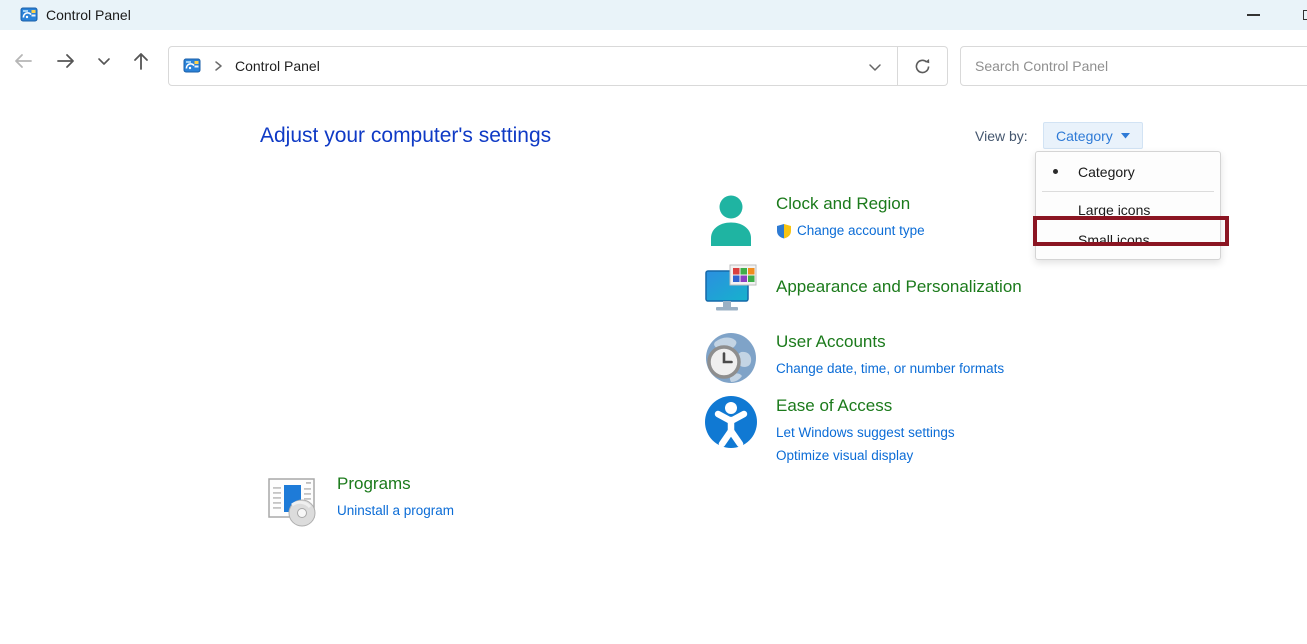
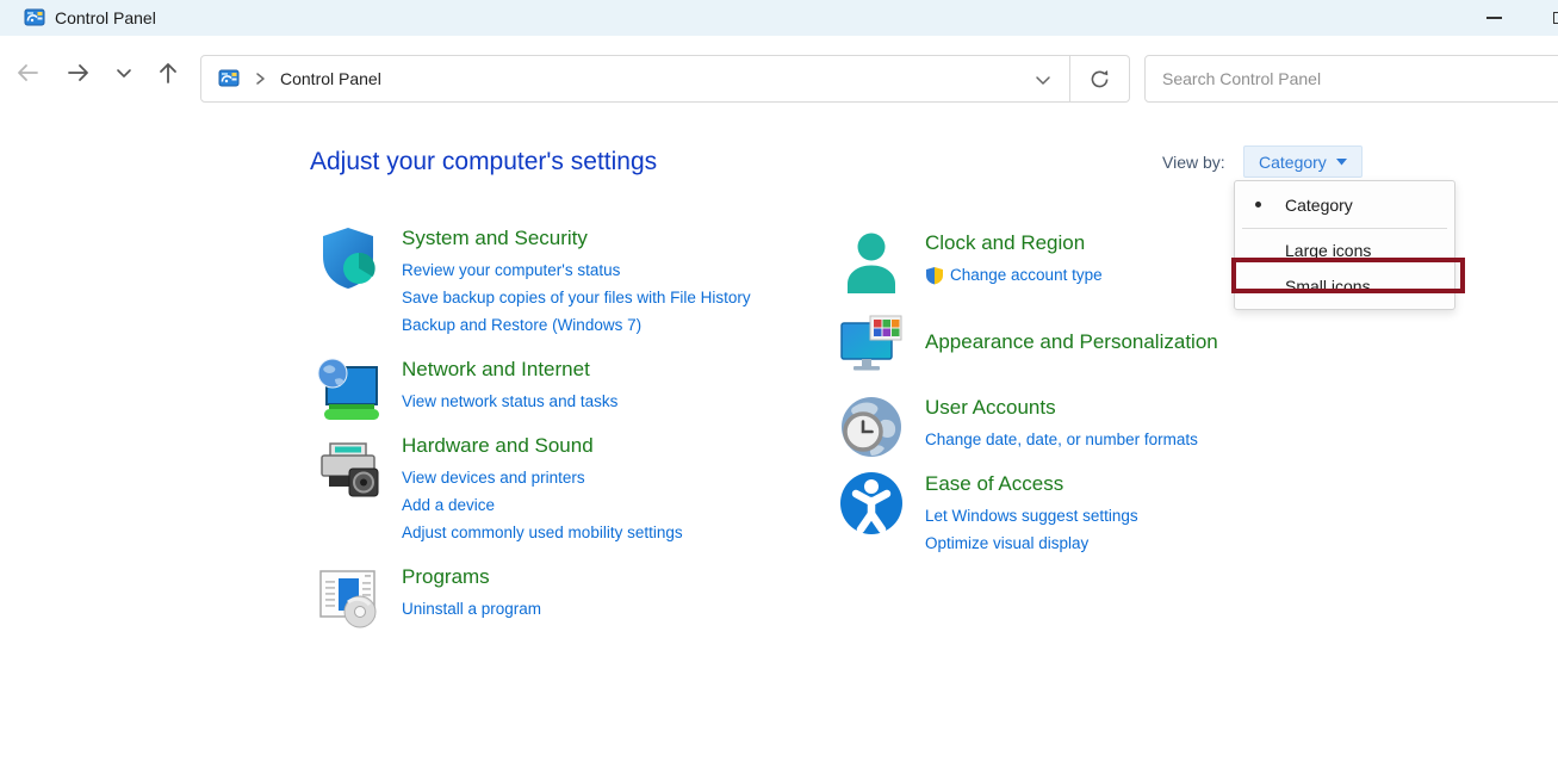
  Control Panel
  Control Panel
  Search Control Panel
  Adjust your computer's settings
  View by:
  Category
  Category
  Large icons
  Small icons
+ System and Security
+ Review your computer's status
+ Save backup copies of your files with File History
+ Backup and Restore (Windows 7)
+ Network and Internet
+ View network status and tasks
+ Hardware and Sound
+ View devices and printers
+ Add a device
+ Adjust commonly used mobility settings
  Programs
  Uninstall a program
  Clock and Region
  Change account type
  Appearance and Personalization
  User Accounts
- Change date, time, or number formats
+ Change date, date, or number formats
  Ease of Access
  Let Windows suggest settings
  Optimize visual display
